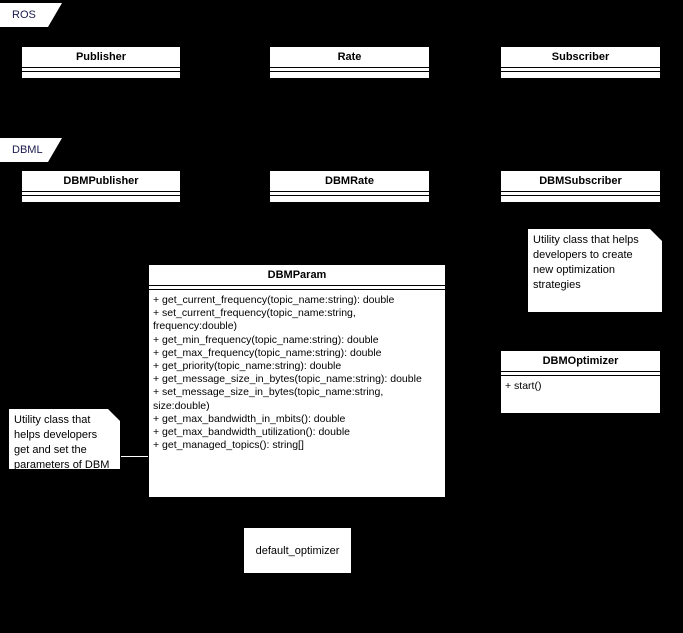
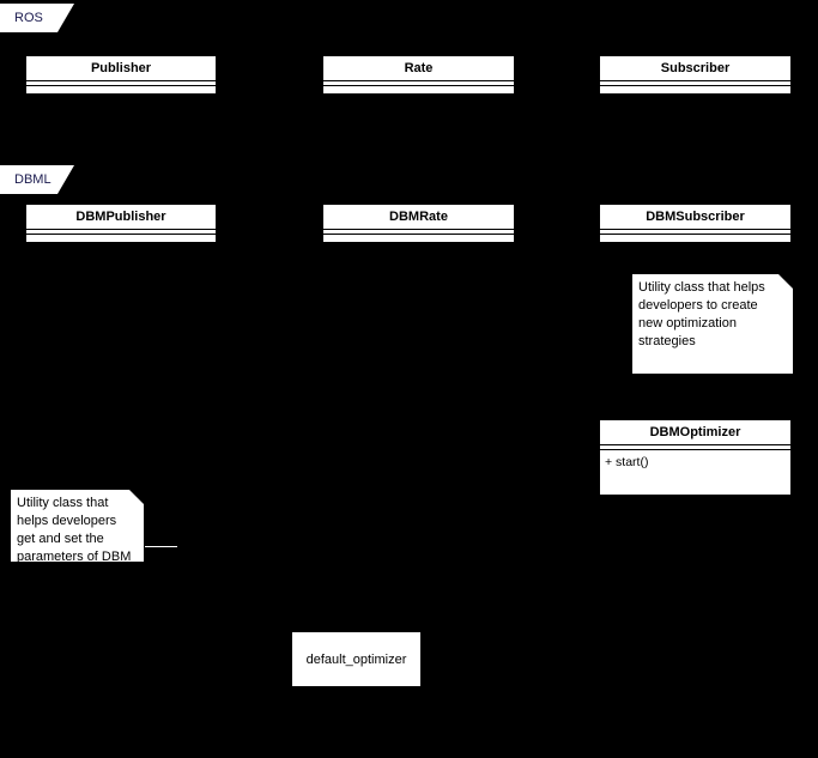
  ROS
  Publisher
  Rate
  Subscriber
  DBML
  DBMPublisher
  DBMRate
  DBMSubscriber
  Utility class that helps
  developers to create
  new optimization
  strategies
  DBMOptimizer
  + start()
- DBMParam
- + get_current_frequency(topic_name:string): double
- + set_current_frequency(topic_name:string, frequency:double)
- + get_min_frequency(topic_name:string): double
- + get_max_frequency(topic_name:string): double
- + get_priority(topic_name:string): double
- + get_message_size_in_bytes(topic_name:string): double
- + set_message_size_in_bytes(topic_name:string, size:double)
- + get_max_bandwidth_in_mbits(): double
- + get_max_bandwidth_utilization(): double
- + get_managed_topics(): string[]
  Utility class that
  helps developers
  get and set the
  parameters of DBM
  default_optimizer
